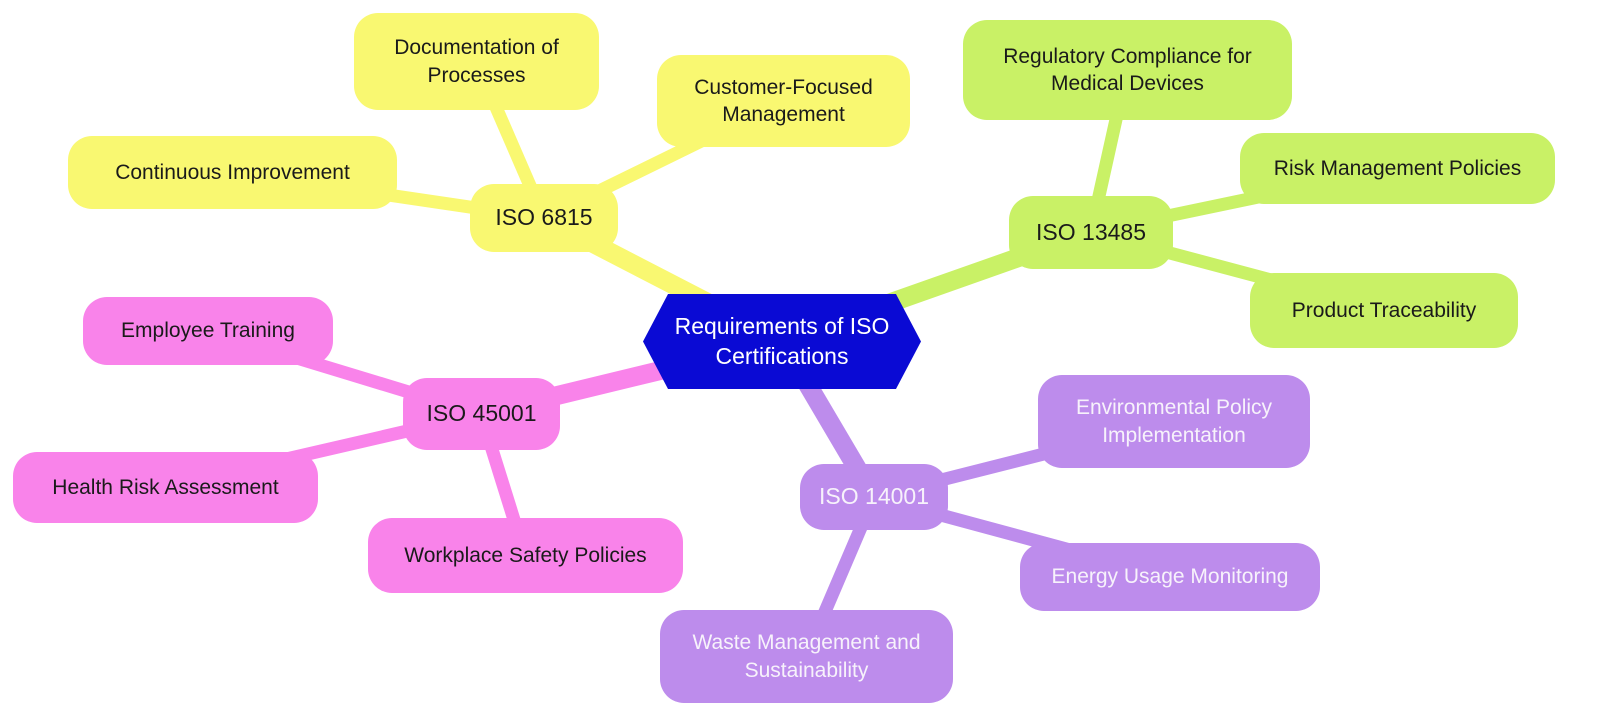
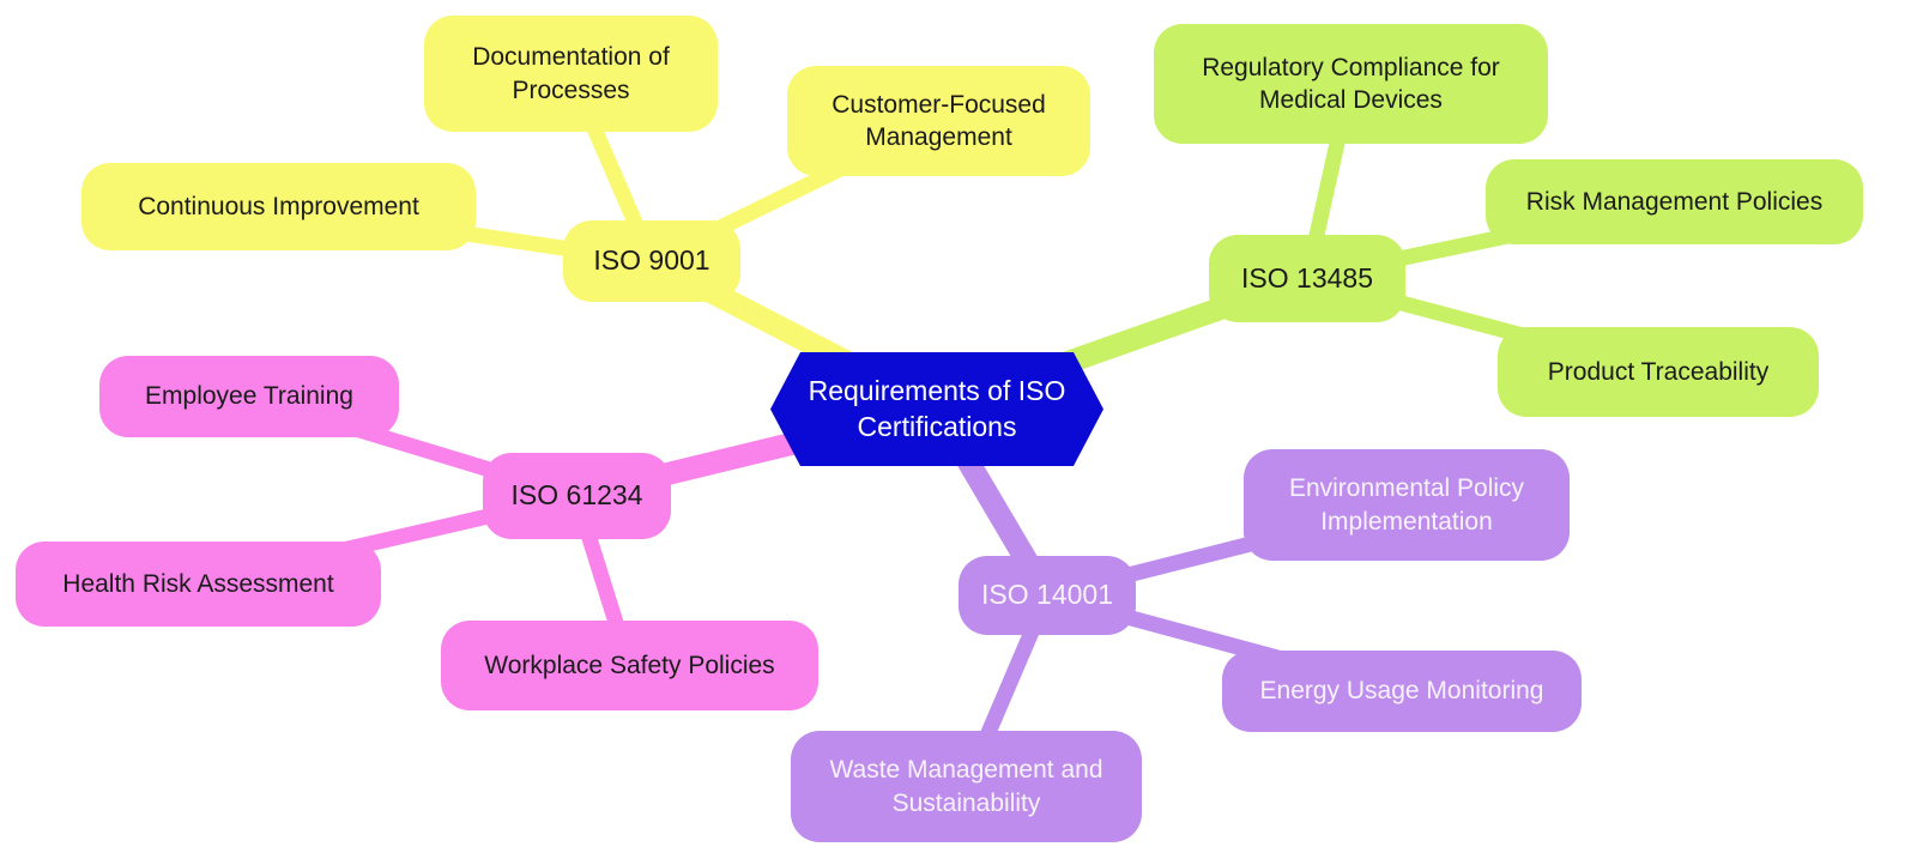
  Requirements of ISO Certifications
- ISO 6815
+ ISO 9001
  Documentation of Processes
  Customer-Focused Management
  Continuous Improvement
  ISO 13485
  Regulatory Compliance for Medical Devices
  Risk Management Policies
  Product Traceability
- ISO 45001
+ ISO 61234
  Employee Training
  Health Risk Assessment
  Workplace Safety Policies
  ISO 14001
  Environmental Policy Implementation
  Energy Usage Monitoring
  Waste Management and Sustainability
